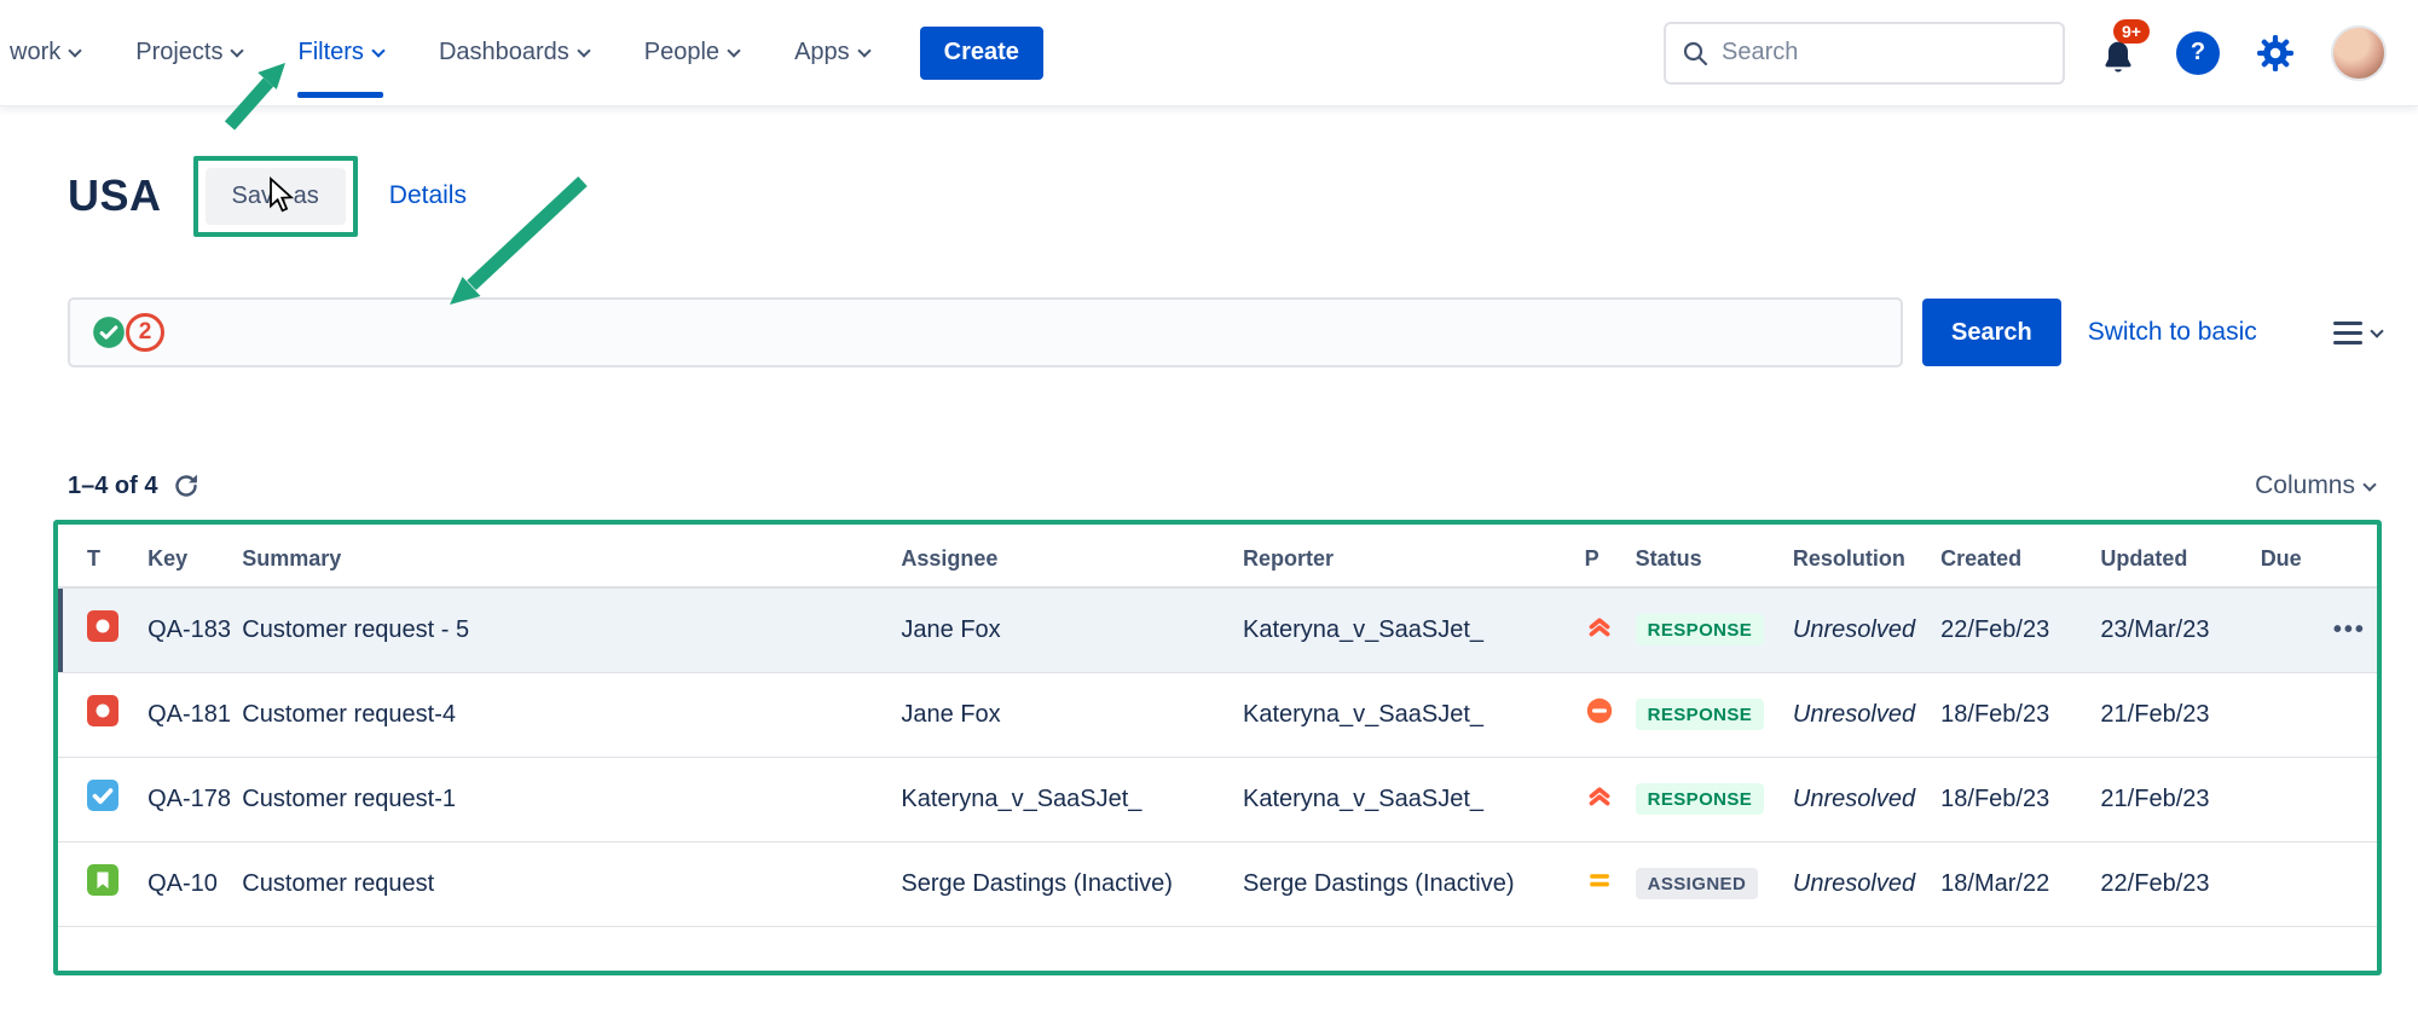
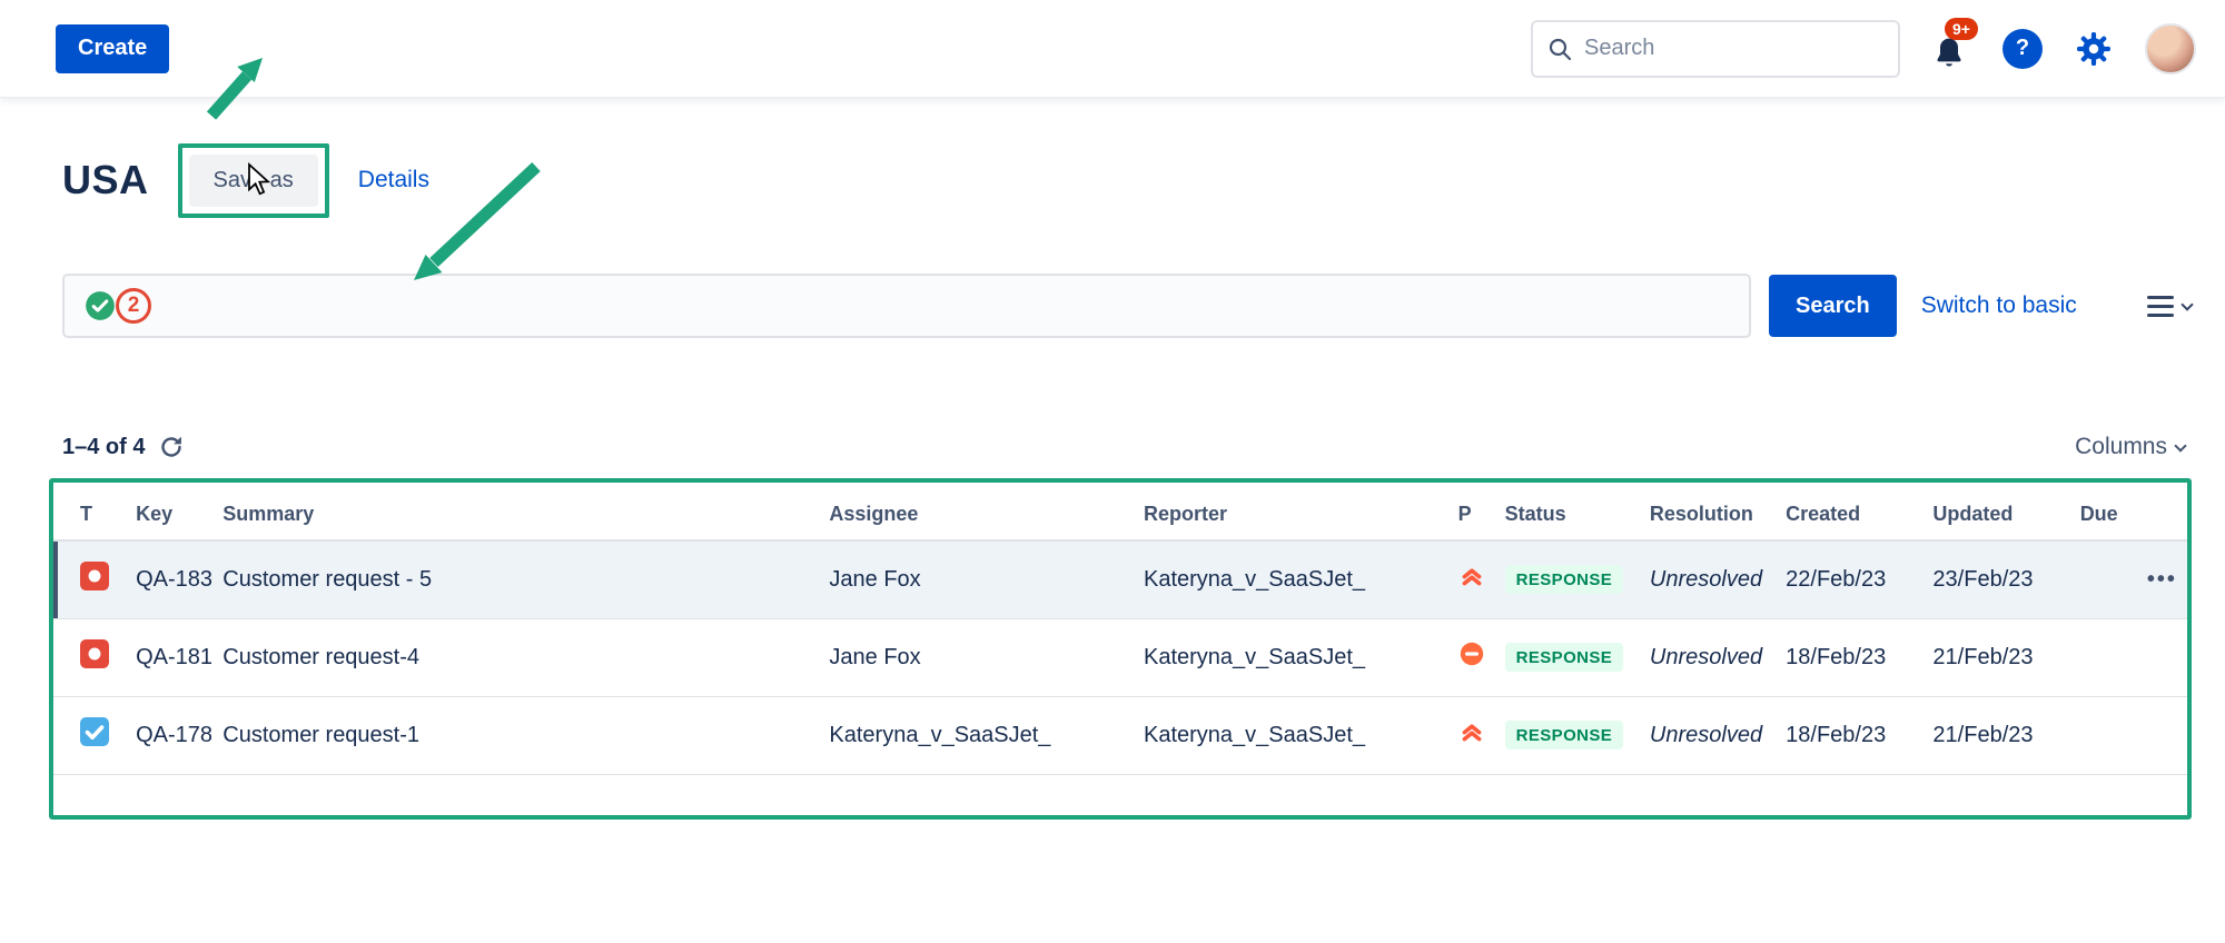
- work
- Projects
- Filters
- Dashboards
- People
- Apps
  Create
  Search
  9+
  ?
  USA
  Sav as
  Details
  2
  Search
  Switch to basic
  1–4 of 4
  Columns
  T	Key	Summary	Assignee	Reporter	P	Status	Resolution	Created	Updated	Due
- 	QA-183	Customer request - 5	Jane Fox	Kateryna_v_SaaSJet_		RESPONSE	Unresolved	22/Feb/23	23/Mar/23		•••
+ 	QA-183	Customer request - 5	Jane Fox	Kateryna_v_SaaSJet_		RESPONSE	Unresolved	22/Feb/23	23/Feb/23		•••
  	QA-181	Customer request-4	Jane Fox	Kateryna_v_SaaSJet_		RESPONSE	Unresolved	18/Feb/23	21/Feb/23
  	QA-178	Customer request-1	Kateryna_v_SaaSJet_	Kateryna_v_SaaSJet_		RESPONSE	Unresolved	18/Feb/23	21/Feb/23
- 	QA-10	Customer request	Serge Dastings (Inactive)	Serge Dastings (Inactive)		ASSIGNED	Unresolved	18/Mar/22	22/Feb/23
